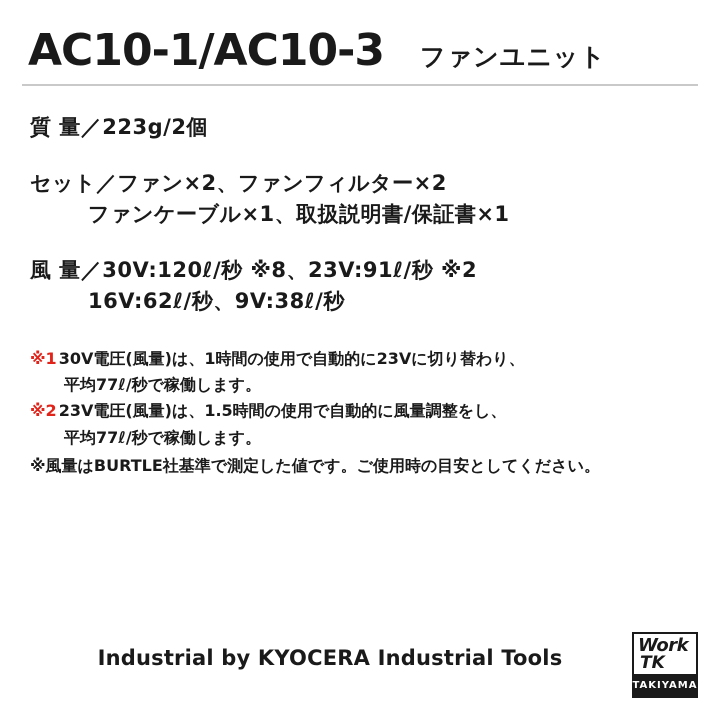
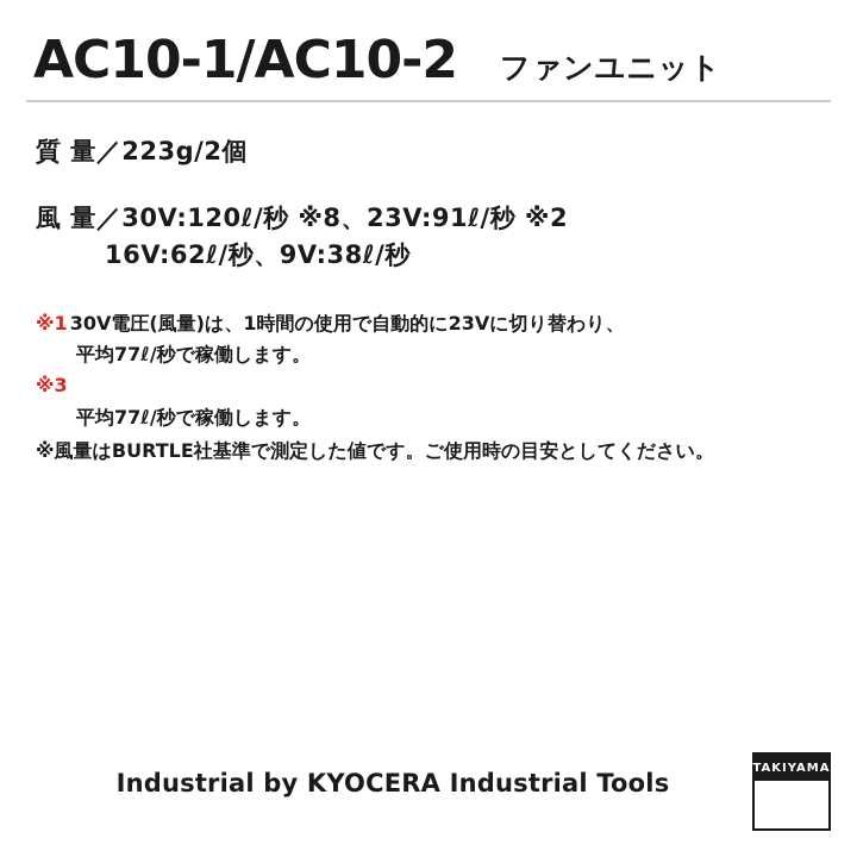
- AC10-1/AC10-3
+ AC10-1/AC10-2
  ファンユニット
  質 量／223g/2個
- セット／ファン×2、ファンフィルター×2
- ファンケーブル×1、取扱説明書/保証書×1
  風 量／30V:120ℓ/秒 ※8、23V:91ℓ/秒 ※2
  16V:62ℓ/秒、9V:38ℓ/秒
  ※1
  30V電圧(風量)は、1時間の使用で自動的に23Vに切り替わり、
  平均77ℓ/秒で稼働します。
- ※2
+ ※3
- 23V電圧(風量)は、1.5時間の使用で自動的に風量調整をし、
  平均77ℓ/秒で稼働します。
  ※風量はBURTLE社基準で測定した値です。ご使用時の目安としてください。
  Industrial by KYOCERA Industrial Tools
- Work
- TK
  TAKIYAMA
